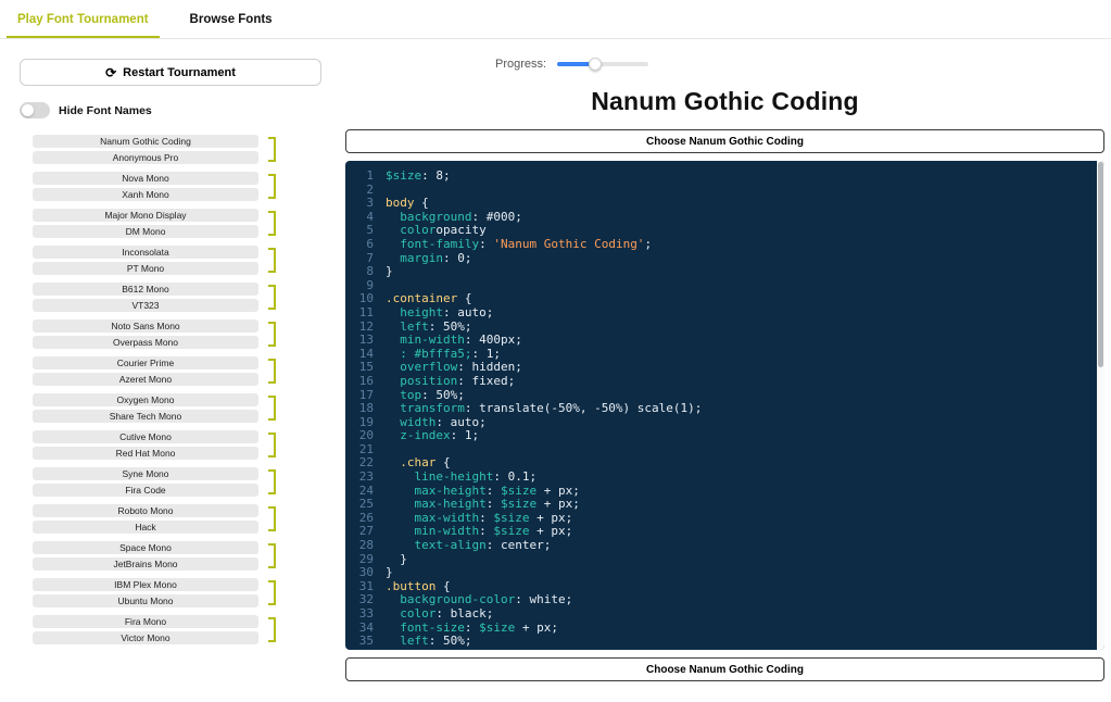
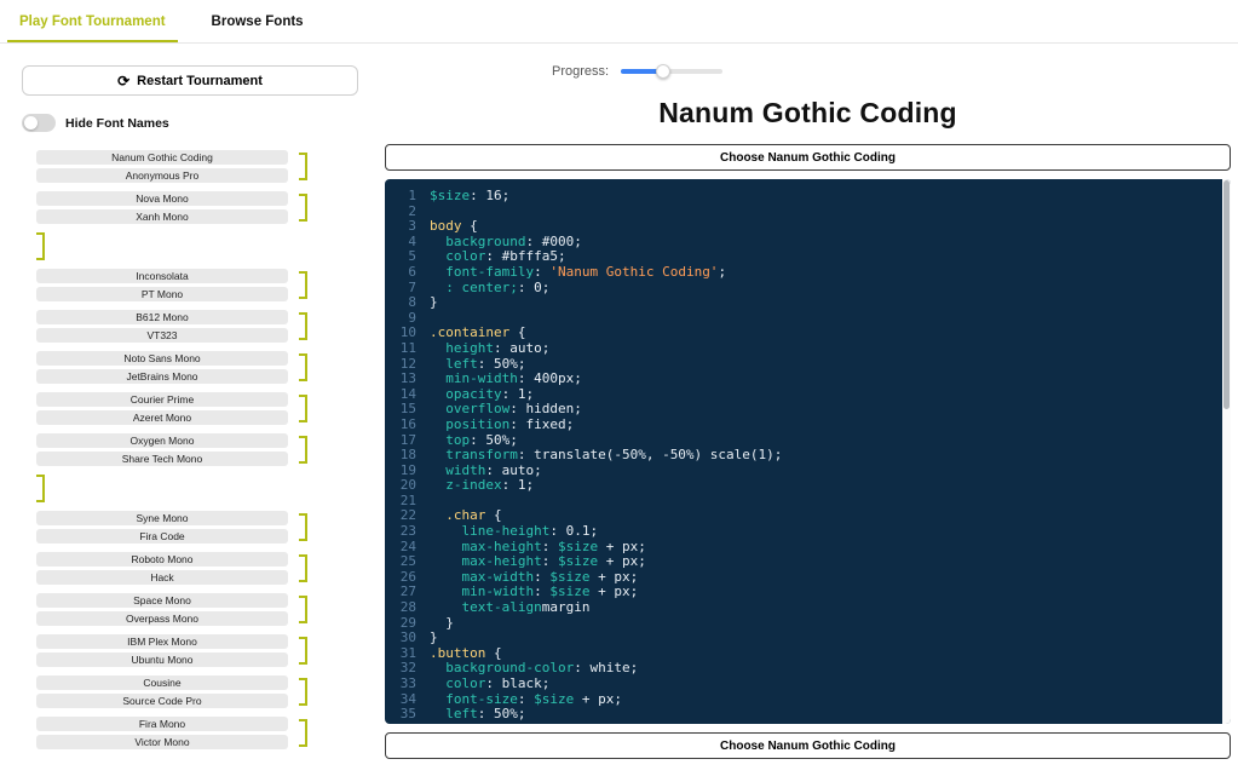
  Play Font Tournament
  Browse Fonts
  ⟳
  Restart Tournament
  Hide Font Names
  Nanum Gothic Coding
  Anonymous Pro
  Nova Mono
  Xanh Mono
- Major Mono Display
- DM Mono
  Inconsolata
  PT Mono
  B612 Mono
  VT323
  Noto Sans Mono
- Overpass Mono
+ JetBrains Mono
  Courier Prime
  Azeret Mono
  Oxygen Mono
  Share Tech Mono
- Cutive Mono
- Red Hat Mono
  Syne Mono
  Fira Code
  Roboto Mono
  Hack
  Space Mono
- JetBrains Mono
+ Overpass Mono
  IBM Plex Mono
  Ubuntu Mono
+ Cousine
+ Source Code Pro
  Fira Mono
  Victor Mono
  Progress:
  Nanum Gothic Coding
  Choose Nanum Gothic Coding
  1
- $size: 8;
+ $size: 16;
  2
  3
  body {
  4
  background: #000;
  5
- coloropacity
+ color: #bfffa5;
  6
  font-family: 'Nanum Gothic Coding';
  7
- margin: 0;
+ : center;: 0;
  8
  }
  9
  10
  .container {
  11
  height: auto;
  12
  left: 50%;
  13
  min-width: 400px;
  14
- : #bfffa5;: 1;
+ opacity: 1;
  15
  overflow: hidden;
  16
  position: fixed;
  17
  top: 50%;
  18
  transform: translate(-50%, -50%) scale(1);
  19
  width: auto;
  20
  z-index: 1;
  21
  22
  .char {
  23
  line-height: 0.1;
  24
  max-height: $size + px;
  25
  max-height: $size + px;
  26
  max-width: $size + px;
  27
  min-width: $size + px;
  28
- text-align: center;
+ text-alignmargin
  29
  }
  30
  }
  31
  .button {
  32
  background-color: white;
  33
  color: black;
  34
  font-size: $size + px;
  35
  left: 50%;
  Choose Nanum Gothic Coding
